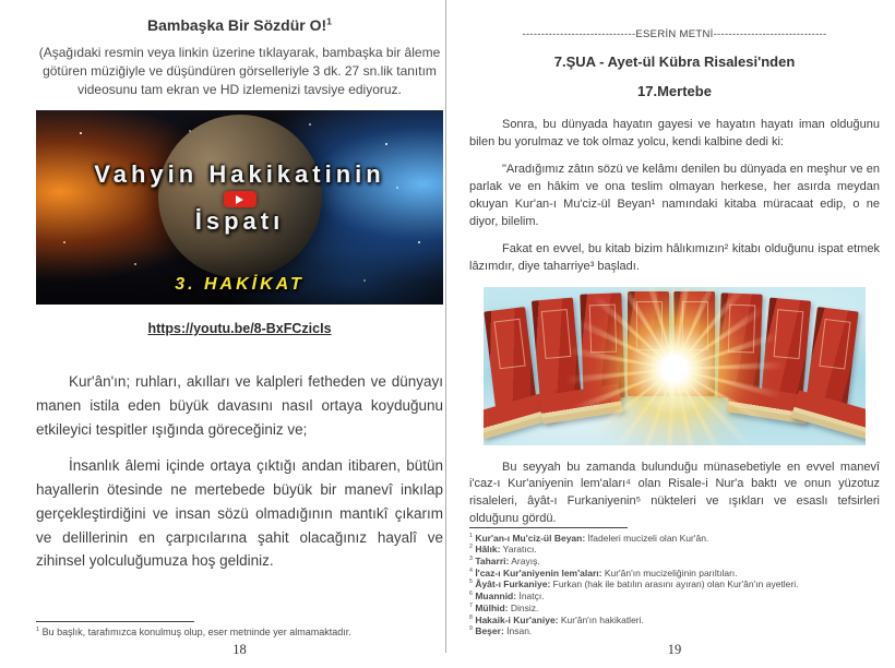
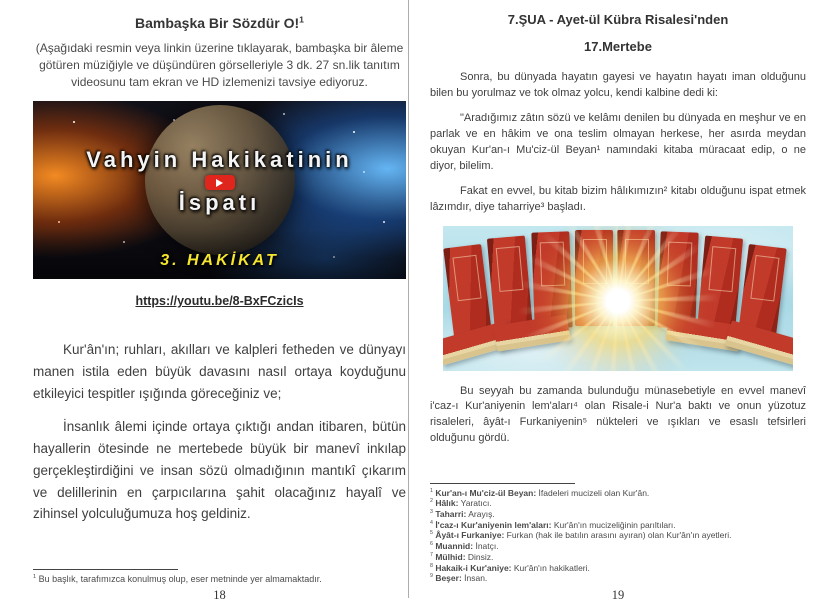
  Bambaşka Bir Sözdür O!1
  (Aşağıdaki resmin veya linkin üzerine tıklayarak, bambaşka bir âleme götüren müziğiyle ve düşündüren görselleriyle 3 dk. 27 sn.lik tanıtım videosunu tam ekran ve HD izlemenizi tavsiye ediyoruz.
  Vahyin Hakikatinin
  İspatı
  3. HAKİKAT
  https://youtu.be/8-BxFCzicIs
  Kur'ân'ın; ruhları, akılları ve kalpleri fetheden ve dünyayı manen istila eden büyük davasını nasıl ortaya koyduğunu etkileyici tespitler ışığında göreceğiniz ve;
  İnsanlık âlemi içinde ortaya çıktığı andan itibaren, bütün hayallerin ötesinde ne mertebede büyük bir manevî inkılap gerçekleştirdiğini ve insan sözü olmadığının mantıkî çıkarım ve delillerinin en çarpıcılarına şahit olacağınız hayalî ve zihinsel yolculuğumuza hoş geldiniz.
  Bu başlık, tarafımızca konulmuş olup, eser metninde yer almamaktadır.
  18
- ------------------------------ESERİN METNİ------------------------------
  7.ŞUA - Ayet-ül Kübra Risalesi'nden
  17.Mertebe
  Sonra, bu dünyada hayatın gayesi ve hayatın hayatı iman olduğunu bilen bu yorulmaz ve tok olmaz yolcu, kendi kalbine dedi ki:
  "Aradığımız zâtın sözü ve kelâmı denilen bu dünyada en meşhur ve en parlak ve en hâkim ve ona teslim olmayan herkese, her asırda meydan okuyan Kur'an-ı Mu'ciz-ül Beyan¹ namındaki kitaba müracaat edip, o ne diyor, bilelim.
  Fakat en evvel, bu kitab bizim hâlıkımızın² kitabı olduğunu ispat etmek lâzımdır, diye taharriye³ başladı.
  Bu seyyah bu zamanda bulunduğu münasebetiyle en evvel manevî i'caz-ı Kur'aniyenin lem'aları⁴ olan Risale-i Nur'a baktı ve onun yüzotuz risaleleri, âyât-ı Furkaniyenin⁵ nükteleri ve ışıkları ve esaslı tefsirleri olduğunu gördü.
  Kur'an-ı Mu'ciz-ül Beyan: İfadeleri mucizeli olan Kur'ân.
  Hâlık: Yaratıcı.
  Taharri: Arayış.
  İ'caz-ı Kur'aniyenin lem'aları: Kur'ân'ın mucizeliğinin parıltıları.
  Âyât-ı Furkaniye: Furkan (hak ile batılın arasını ayıran) olan Kur'ân'ın ayetleri.
  Muannid: İnatçı.
  Mülhid: Dinsiz.
  Hakaik-i Kur'aniye: Kur'ân'ın hakikatleri.
  Beşer: İnsan.
  19
